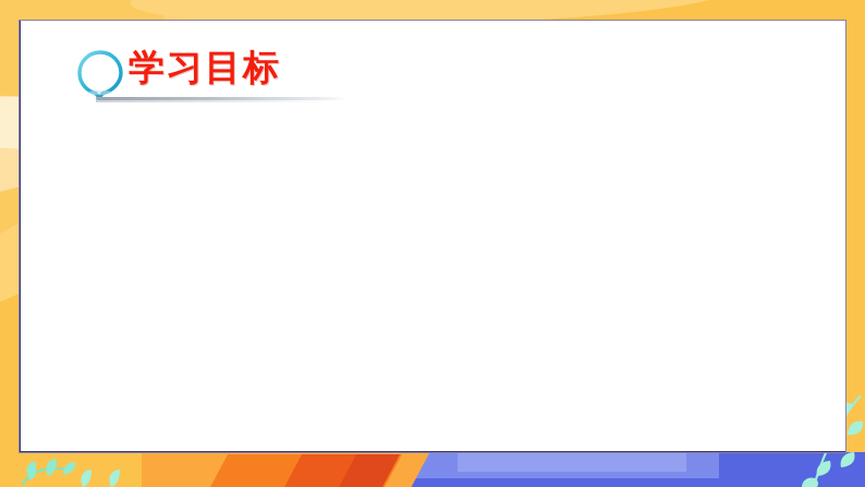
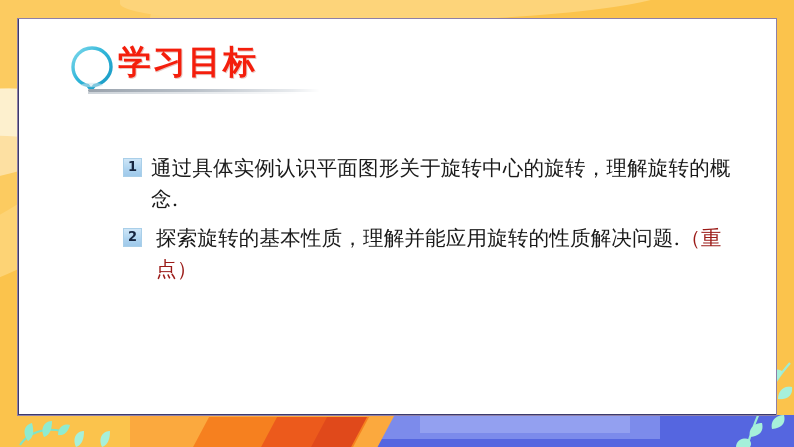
  学习目标
+ 1
+ 通过具体实例认识平面图形关于旋转中心的旋转，理解旋转的概念.
+ 2
+ 探索旋转的基本性质，理解并能应用旋转的性质解决问题.（重点）
